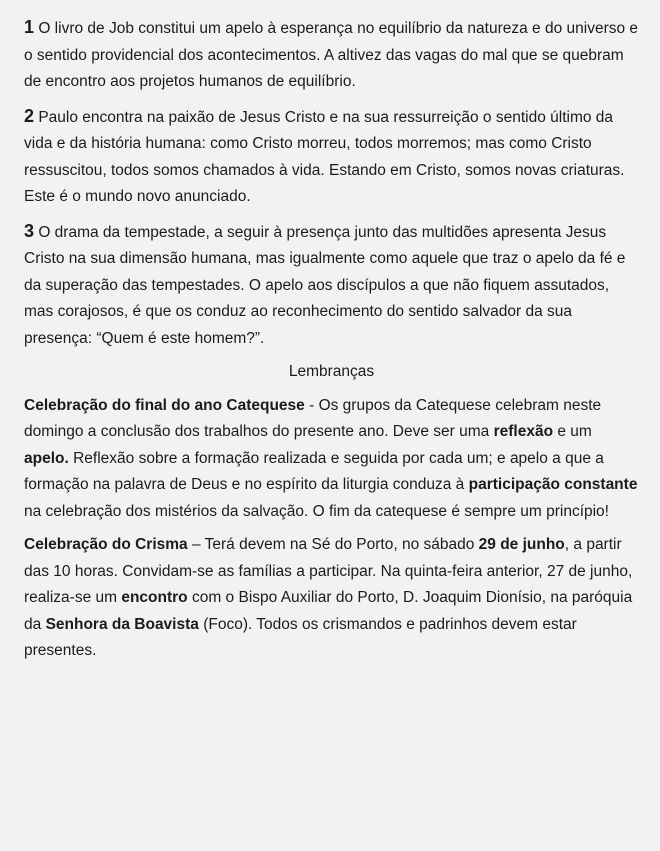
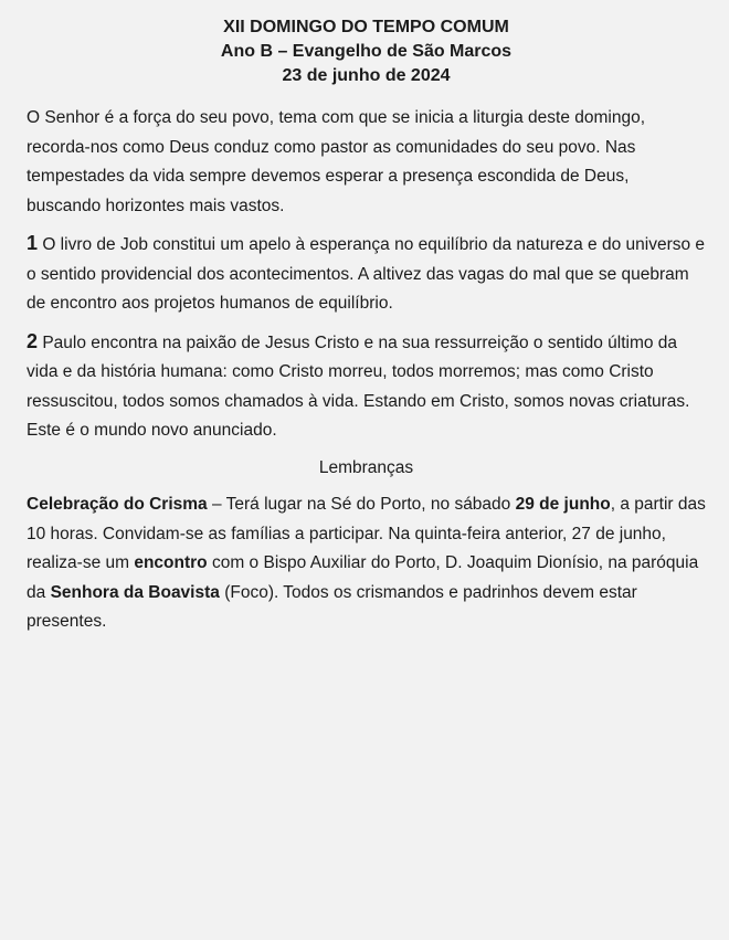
+ XII DOMINGO DO TEMPO COMUM
+ Ano B – Evangelho de São Marcos
+ 23 de junho de 2024
+ O Senhor é a força do seu povo, tema com que se inicia a liturgia deste domingo, recorda-nos como Deus conduz como pastor as comunidades do seu povo. Nas tempestades da vida sempre devemos esperar a presença escondida de Deus, buscando horizontes mais vastos.
  1 O livro de Job constitui um apelo à esperança no equilíbrio da natureza e do universo e o sentido providencial dos acontecimentos. A altivez das vagas do mal que se quebram de encontro aos projetos humanos de equilíbrio.
  2 Paulo encontra na paixão de Jesus Cristo e na sua ressurreição o sentido último da vida e da história humana: como Cristo morreu, todos morremos; mas como Cristo ressuscitou, todos somos chamados à vida. Estando em Cristo, somos novas criaturas. Este é o mundo novo anunciado.
- 3 O drama da tempestade, a seguir à presença junto das multidões apresenta Jesus Cristo na sua dimensão humana, mas igualmente como aquele que traz o apelo da fé e da superação das tempestades. O apelo aos discípulos a que não fiquem assutados, mas corajosos, é que os conduz ao reconhecimento do sentido salvador da sua presença: “Quem é este homem?”.
  Lembranças
- Celebração do final do ano Catequese - Os grupos da Catequese celebram neste domingo a conclusão dos trabalhos do presente ano. Deve ser uma reflexão e um apelo. Reflexão sobre a formação realizada e seguida por cada um; e apelo a que a formação na palavra de Deus e no espírito da liturgia conduza à participação constante na celebração dos mistérios da salvação. O fim da catequese é sempre um princípio!
- Celebração do Crisma – Terá devem na Sé do Porto, no sábado 29 de junho, a partir das 10 horas. Convidam-se as famílias a participar. Na quinta-feira anterior, 27 de junho, realiza-se um encontro com o Bispo Auxiliar do Porto, D. Joaquim Dionísio, na paróquia da Senhora da Boavista (Foco). Todos os crismandos e padrinhos devem estar presentes.
+ Celebração do Crisma – Terá lugar na Sé do Porto, no sábado 29 de junho, a partir das 10 horas. Convidam-se as famílias a participar. Na quinta-feira anterior, 27 de junho, realiza-se um encontro com o Bispo Auxiliar do Porto, D. Joaquim Dionísio, na paróquia da Senhora da Boavista (Foco). Todos os crismandos e padrinhos devem estar presentes.
